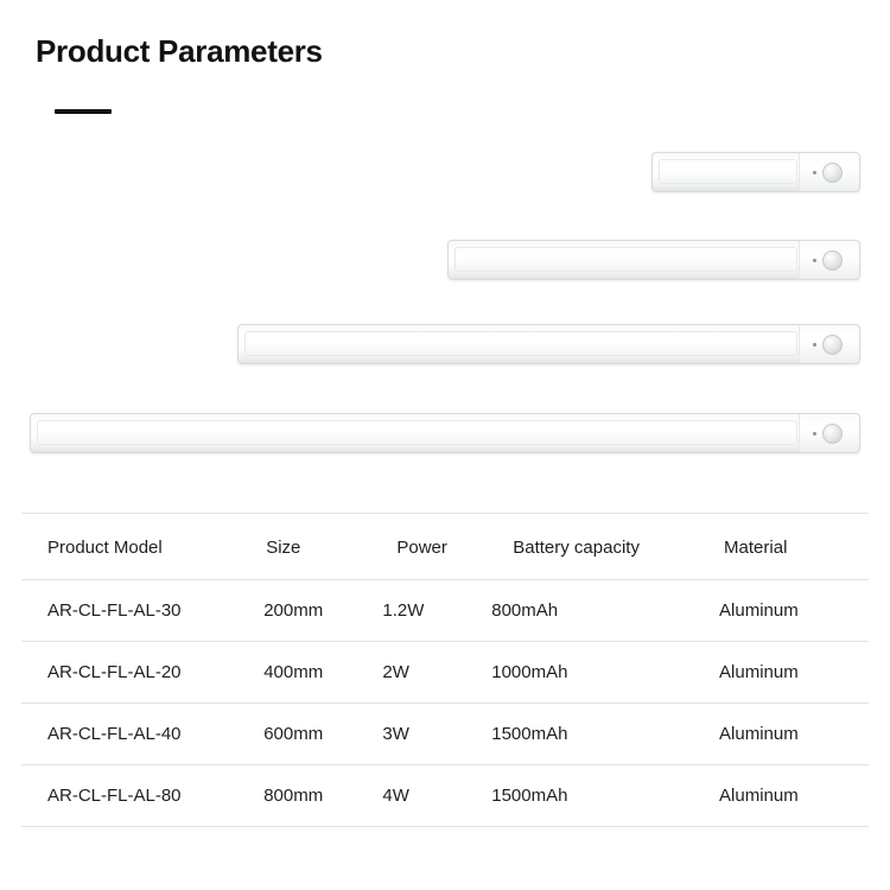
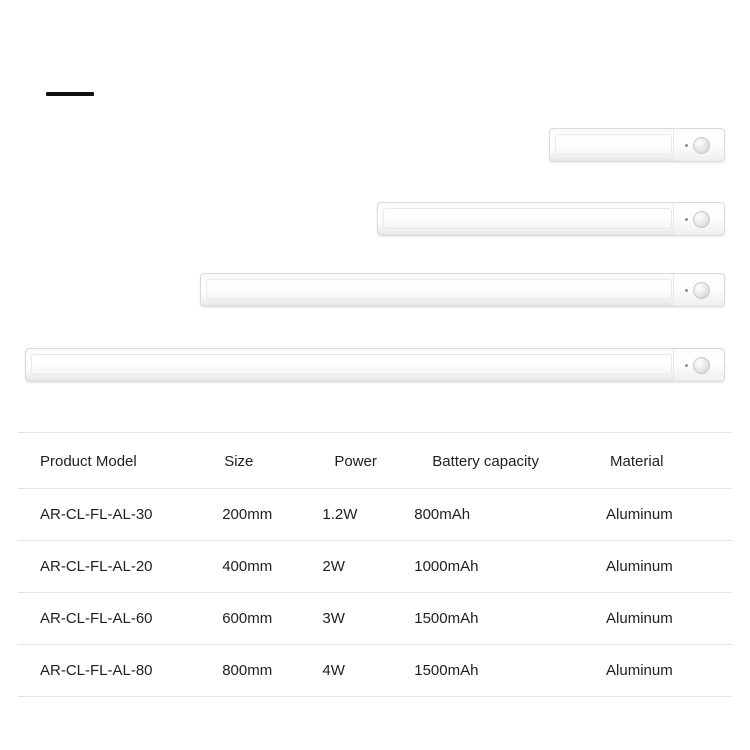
- Product Parameters
  Product Model	Size	Power	Battery capacity	Material
  AR-CL-FL-AL-30	200mm	1.2W	800mAh	Aluminum
  AR-CL-FL-AL-20	400mm	2W	1000mAh	Aluminum
- AR-CL-FL-AL-40	600mm	3W	1500mAh	Aluminum
+ AR-CL-FL-AL-60	600mm	3W	1500mAh	Aluminum
  AR-CL-FL-AL-80	800mm	4W	1500mAh	Aluminum
